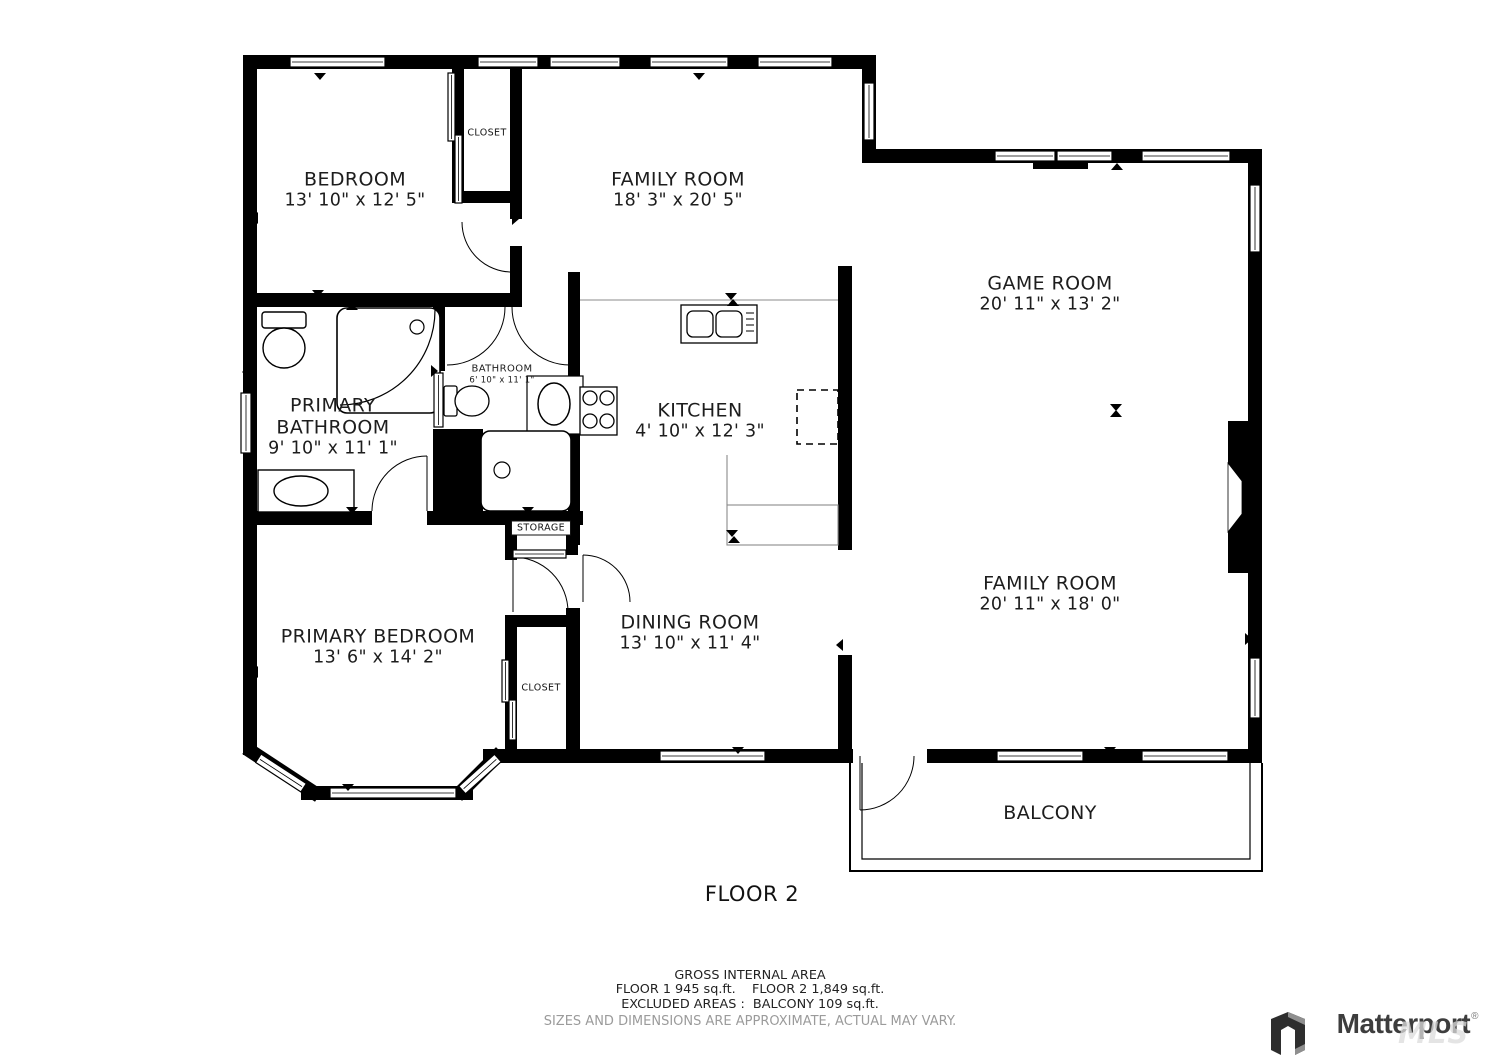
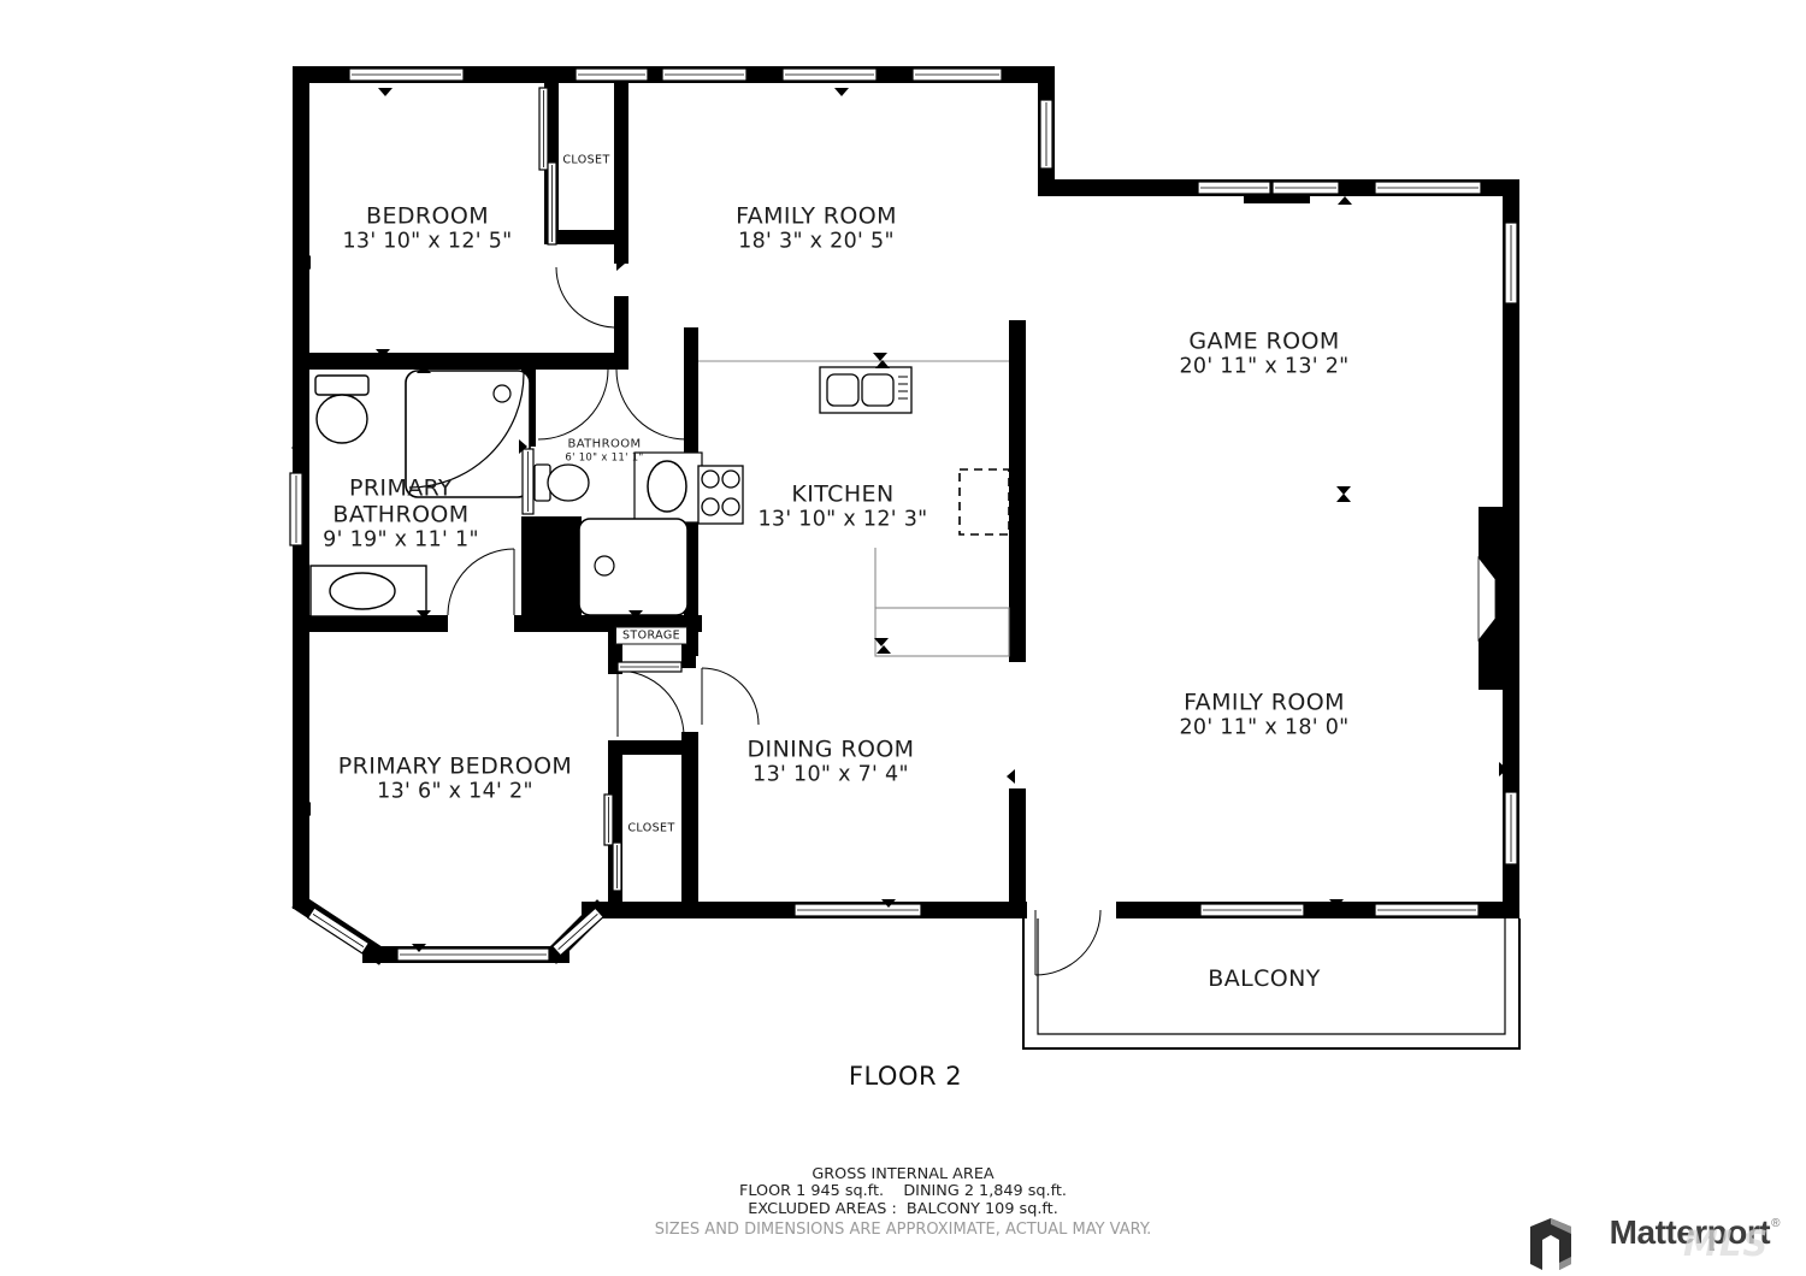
  BEDROOM
  13' 10" x 12' 5"
  FAMILY ROOM
  18' 3" x 20' 5"
  GAME ROOM
  20' 11" x 13' 2"
  PRIMARY
  BATHROOM
- 9' 10" x 11' 1"
+ 9' 19" x 11' 1"
  BATHROOM
  6' 10" x 11' 1"
  KITCHEN
- 4' 10" x 12' 3"
+ 13' 10" x 12' 3"
  PRIMARY BEDROOM
  13' 6" x 14' 2"
  DINING ROOM
- 13' 10" x 11' 4"
+ 13' 10" x 7' 4"
  FAMILY ROOM
  20' 11" x 18' 0"
  BALCONY
  CLOSET
  STORAGE
  CLOSET
  FLOOR 2
  GROSS INTERNAL AREA
- FLOOR 1 945 sq.ft. FLOOR 2 1,849 sq.ft.
+ FLOOR 1 945 sq.ft. DINING 2 1,849 sq.ft.
  EXCLUDED AREAS : BALCONY 109 sq.ft.
  SIZES AND DIMENSIONS ARE APPROXIMATE, ACTUAL MAY VARY.
  MLS
  Matterport®
